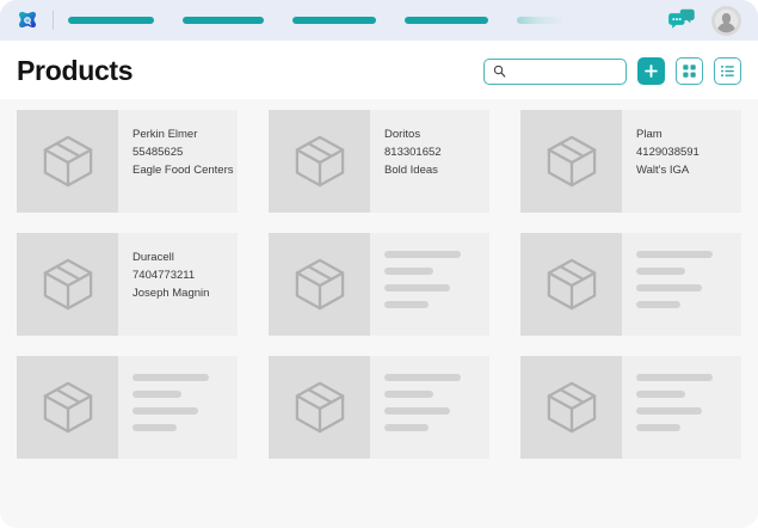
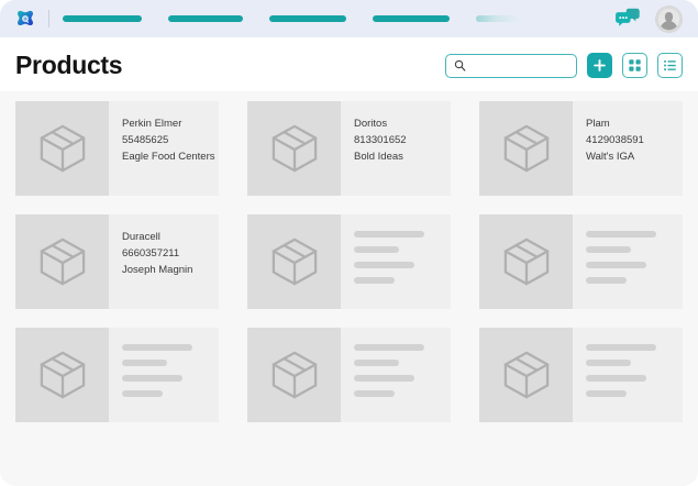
  Products
  Perkin Elmer
  55485625
  Eagle Food Centers
  Doritos
  813301652
  Bold Ideas
  Plam
  4129038591
  Walt's IGA
  Duracell
- 7404773211
+ 6660357211
  Joseph Magnin
